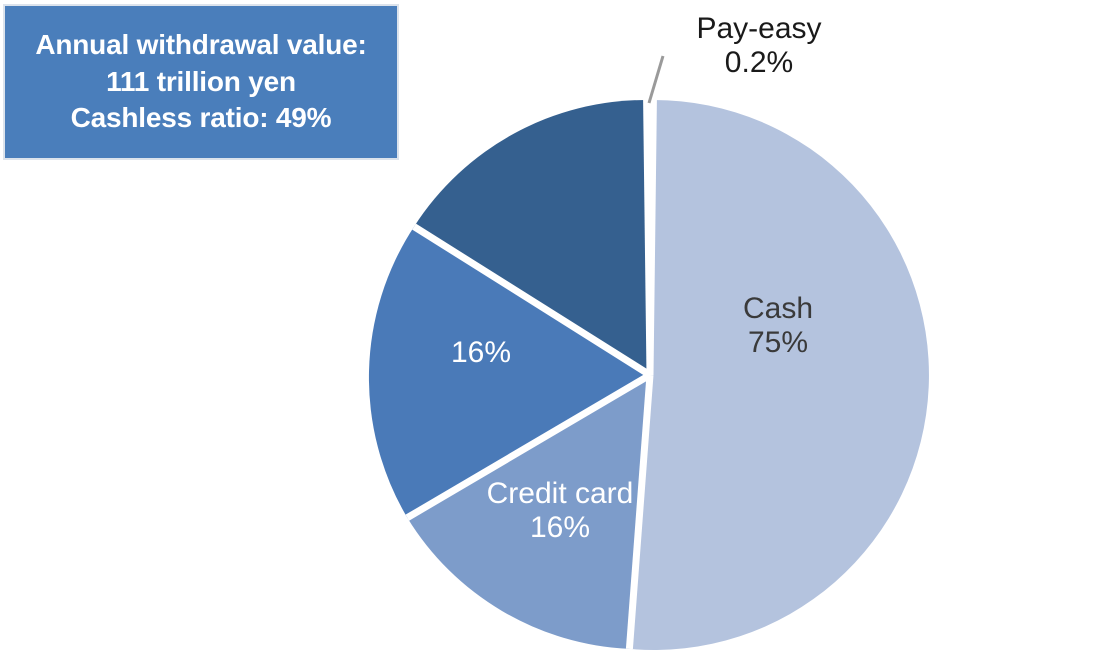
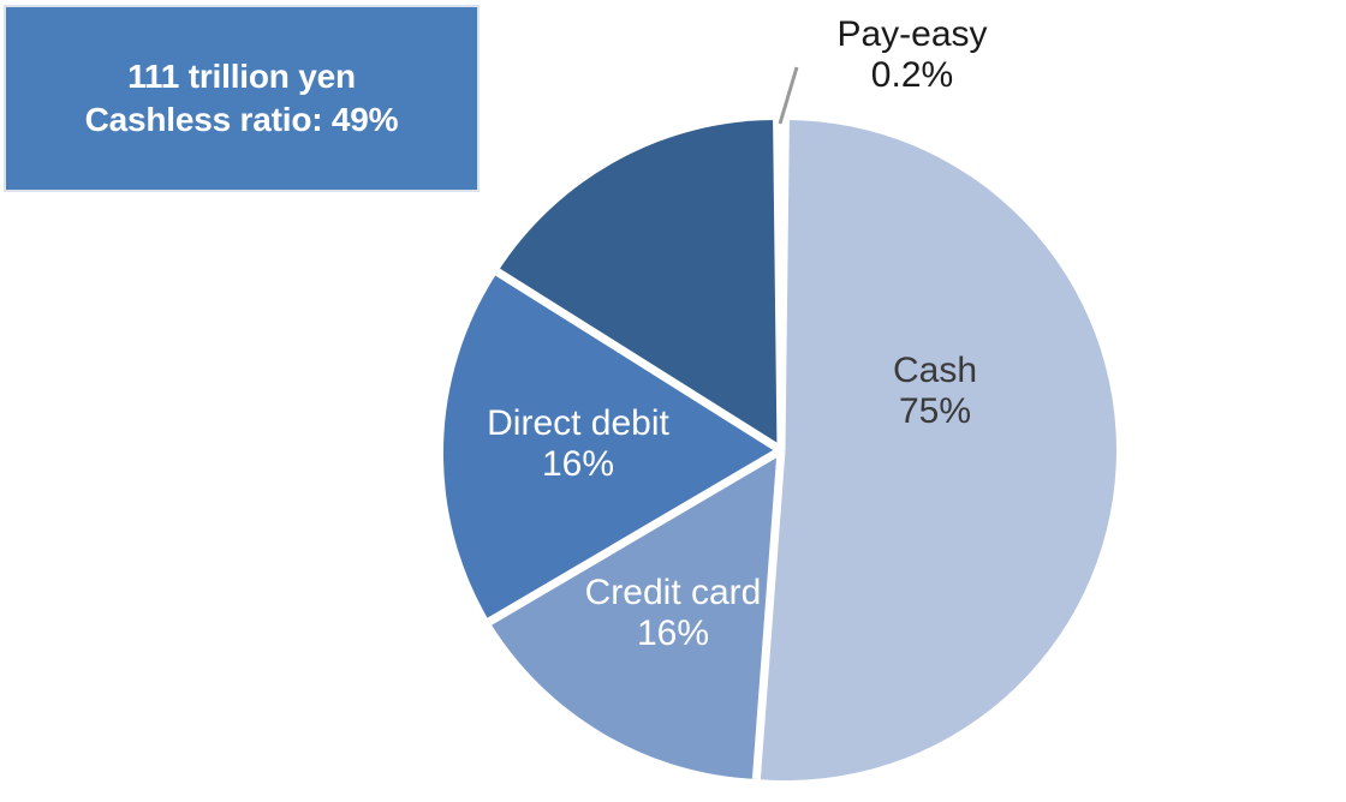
  Cash
  75%
+ Direct debit
  16%
  Credit card
  16%
  Pay-easy
  0.2%
- Annual withdrawal value:
  111 trillion yen
  Cashless ratio: 49%
